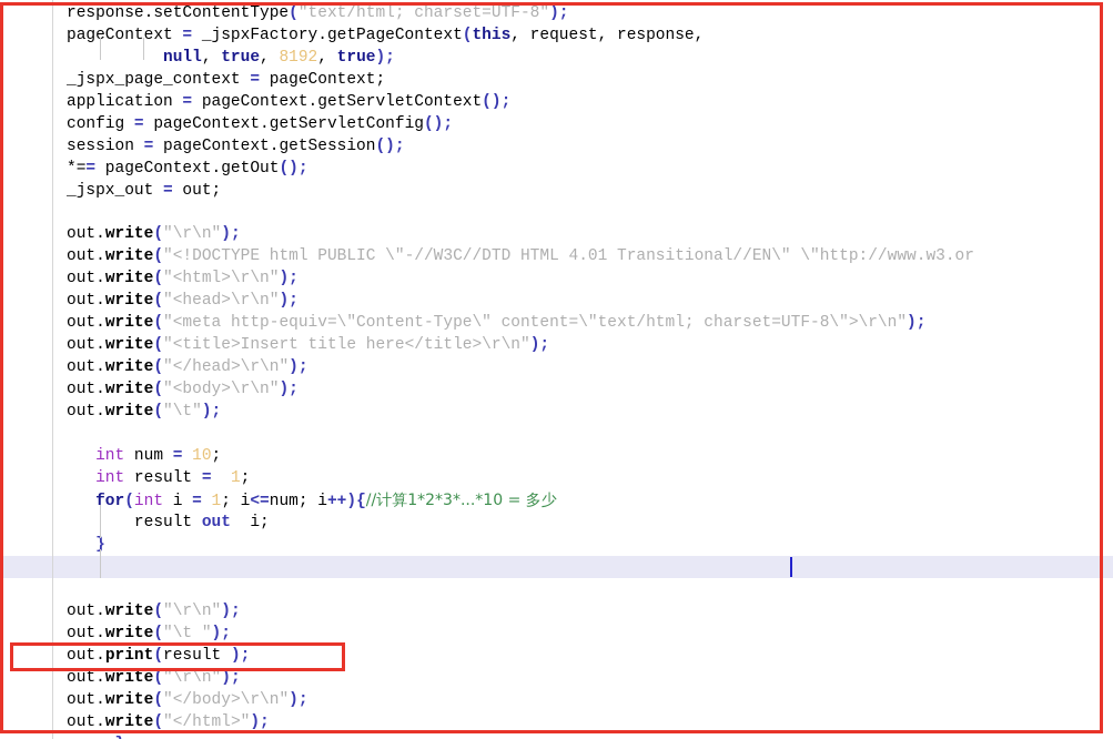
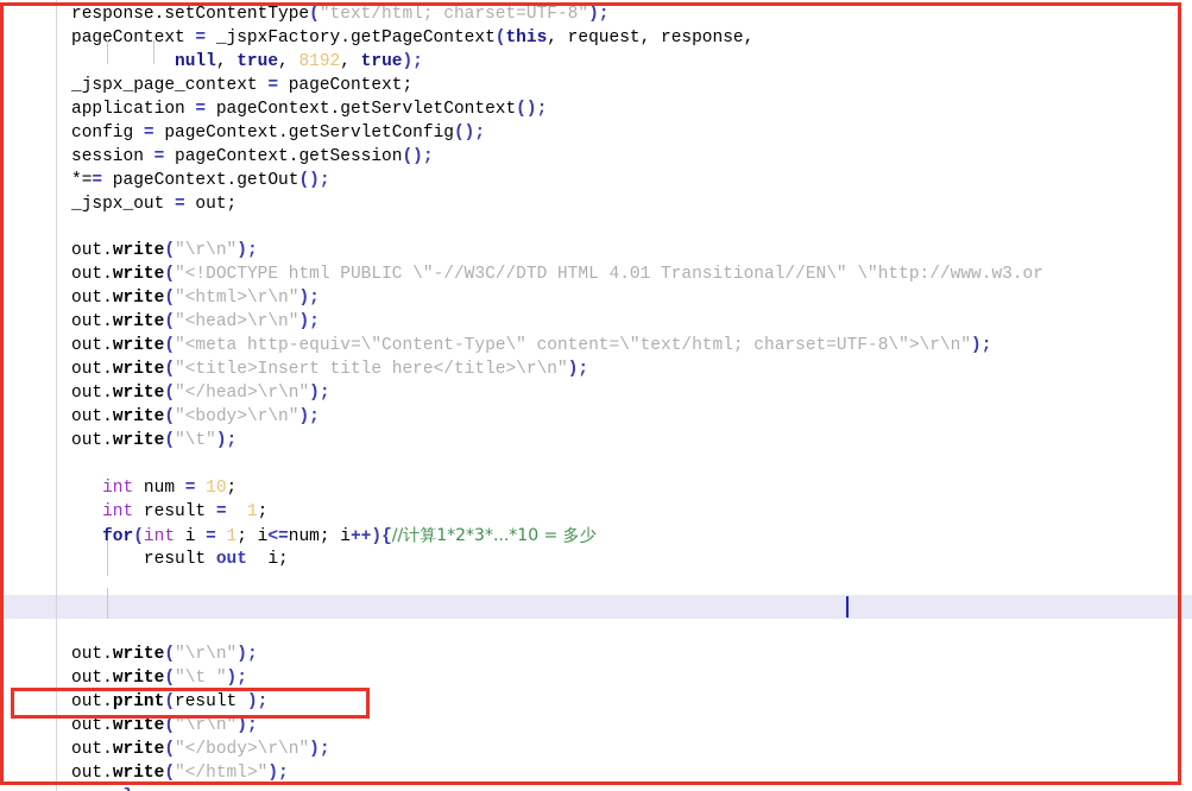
  response.setContentType("text/html; charset=UTF-8");
  pageContext = _jspxFactory.getPageContext(this, request, response,
  null, true, 8192, true);
  _jspx_page_context = pageContext;
  application = pageContext.getServletContext();
  config = pageContext.getServletConfig();
  session = pageContext.getSession();
  *== pageContext.getOut();
  _jspx_out = out;
  out.write("\r\n");
  out.write("<!DOCTYPE html PUBLIC \"-//W3C//DTD HTML 4.01 Transitional//EN\" \"http://www.w3.or
  out.write("<html>\r\n");
  out.write("<head>\r\n");
  out.write("<meta http-equiv=\"Content-Type\" content=\"text/html; charset=UTF-8\">\r\n");
  out.write("<title>Insert title here</title>\r\n");
  out.write("</head>\r\n");
  out.write("<body>\r\n");
  out.write("\t");
  int num = 10;
  int result = 1;
  for(int i = 1; i<=num; i++){//计算1*2*3*...*10 = 多少
  result out i;
- }
  out.write("\r\n");
  out.write("\t ");
  out.print(result );
  out.write("\r\n");
  out.write("</body>\r\n");
  out.write("</html>");
